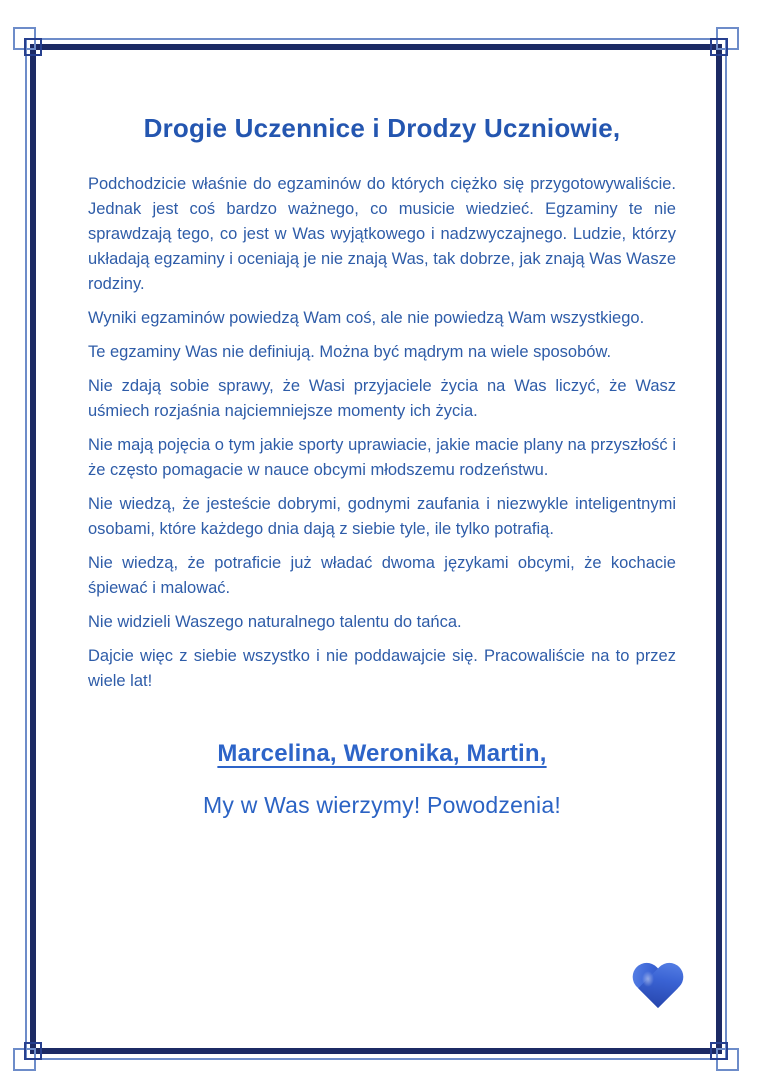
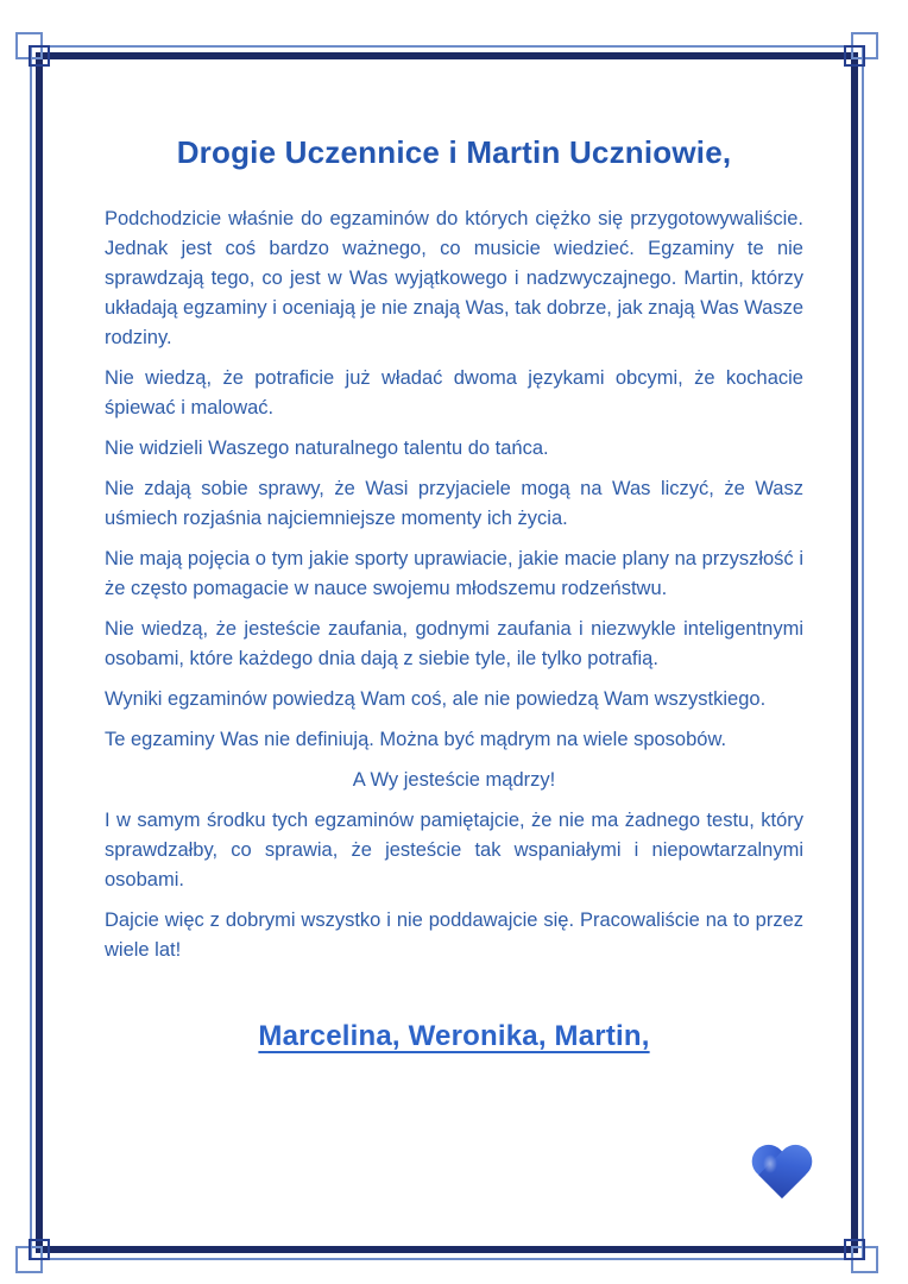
- Drogie Uczennice i Drodzy Uczniowie,
+ Drogie Uczennice i Martin Uczniowie,
- Podchodzicie właśnie do egzaminów do których ciężko się przygotowywaliście. Jednak jest coś bardzo ważnego, co musicie wiedzieć. Egzaminy te nie sprawdzają tego, co jest w Was wyjątkowego i nadzwyczajnego. Ludzie, którzy układają egzaminy i oceniają je nie znają Was, tak dobrze, jak znają Was Wasze rodziny.
+ Podchodzicie właśnie do egzaminów do których ciężko się przygotowywaliście. Jednak jest coś bardzo ważnego, co musicie wiedzieć. Egzaminy te nie sprawdzają tego, co jest w Was wyjątkowego i nadzwyczajnego. Martin, którzy układają egzaminy i oceniają je nie znają Was, tak dobrze, jak znają Was Wasze rodziny.
- Wyniki egzaminów powiedzą Wam coś, ale nie powiedzą Wam wszystkiego.
+ Nie wiedzą, że potraficie już władać dwoma językami obcymi, że kochacie śpiewać i malować.
- Te egzaminy Was nie definiują. Można być mądrym na wiele sposobów.
+ Nie widzieli Waszego naturalnego talentu do tańca.
- Nie zdają sobie sprawy, że Wasi przyjaciele życia na Was liczyć, że Wasz uśmiech rozjaśnia najciemniejsze momenty ich życia.
+ Nie zdają sobie sprawy, że Wasi przyjaciele mogą na Was liczyć, że Wasz uśmiech rozjaśnia najciemniejsze momenty ich życia.
- Nie mają pojęcia o tym jakie sporty uprawiacie, jakie macie plany na przyszłość i że często pomagacie w nauce obcymi młodszemu rodzeństwu.
+ Nie mają pojęcia o tym jakie sporty uprawiacie, jakie macie plany na przyszłość i że często pomagacie w nauce swojemu młodszemu rodzeństwu.
- Nie wiedzą, że jesteście dobrymi, godnymi zaufania i niezwykle inteligentnymi osobami, które każdego dnia dają z siebie tyle, ile tylko potrafią.
+ Nie wiedzą, że jesteście zaufania, godnymi zaufania i niezwykle inteligentnymi osobami, które każdego dnia dają z siebie tyle, ile tylko potrafią.
- Nie wiedzą, że potraficie już władać dwoma językami obcymi, że kochacie śpiewać i malować.
+ Wyniki egzaminów powiedzą Wam coś, ale nie powiedzą Wam wszystkiego.
- Nie widzieli Waszego naturalnego talentu do tańca.
+ Te egzaminy Was nie definiują. Można być mądrym na wiele sposobów.
+ A Wy jesteście mądrzy!
+ I w samym środku tych egzaminów pamiętajcie, że nie ma żadnego testu, który sprawdzałby, co sprawia, że jesteście tak wspaniałymi i niepowtarzalnymi osobami.
- Dajcie więc z siebie wszystko i nie poddawajcie się. Pracowaliście na to przez wiele lat!
+ Dajcie więc z dobrymi wszystko i nie poddawajcie się. Pracowaliście na to przez wiele lat!
  Marcelina, Weronika, Martin,
- My w Was wierzymy! Powodzenia!
